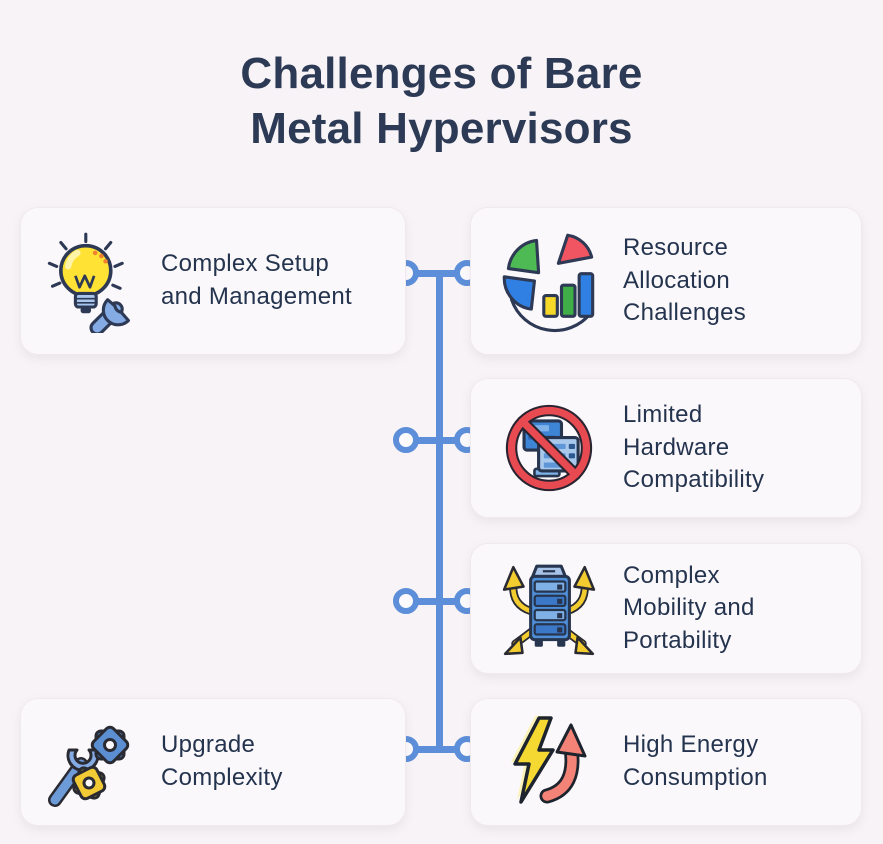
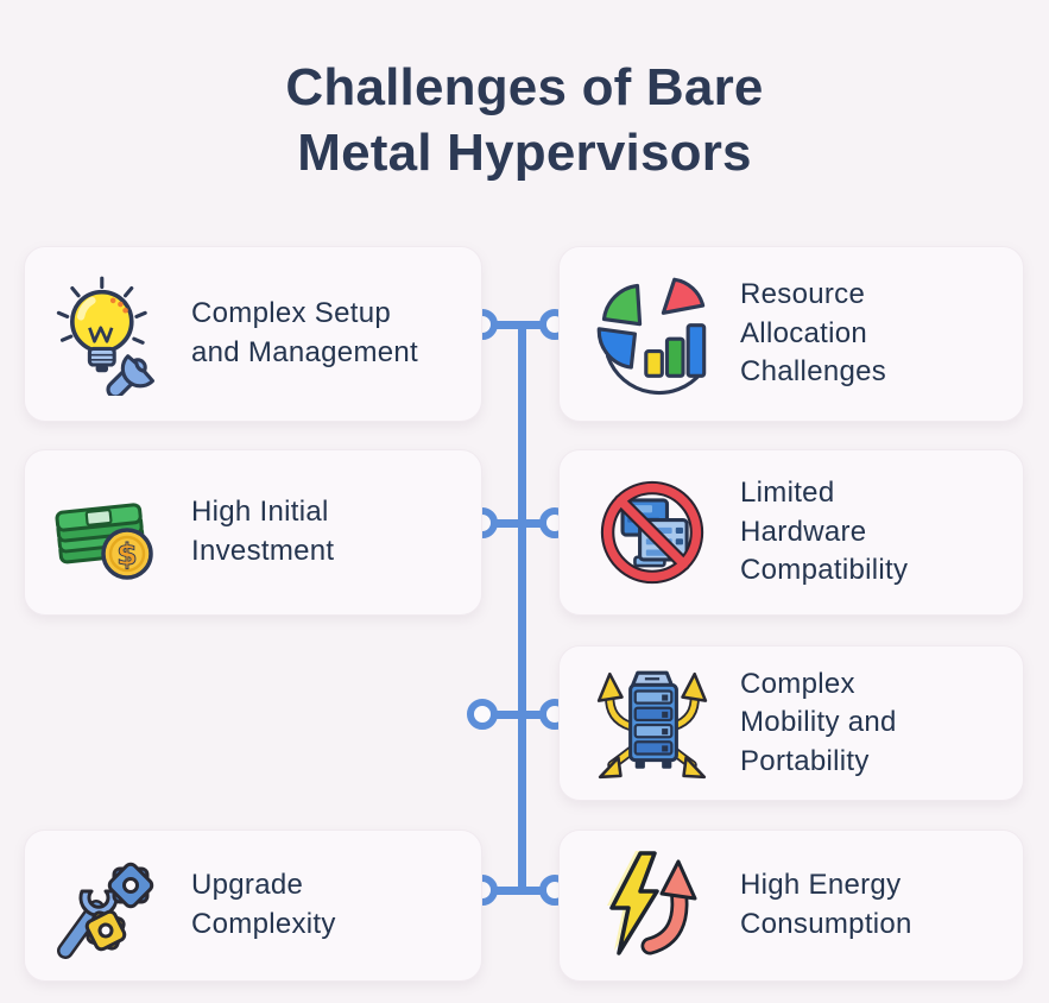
  Challenges of Bare
  Metal Hypervisors
  Complex Setup
  and Management
  Resource
  Allocation
  Challenges
+ $
+ High Initial
+ Investment
  Limited
  Hardware
  Compatibility
  Complex
  Mobility and
  Portability
  Upgrade
  Complexity
  High Energy
  Consumption
